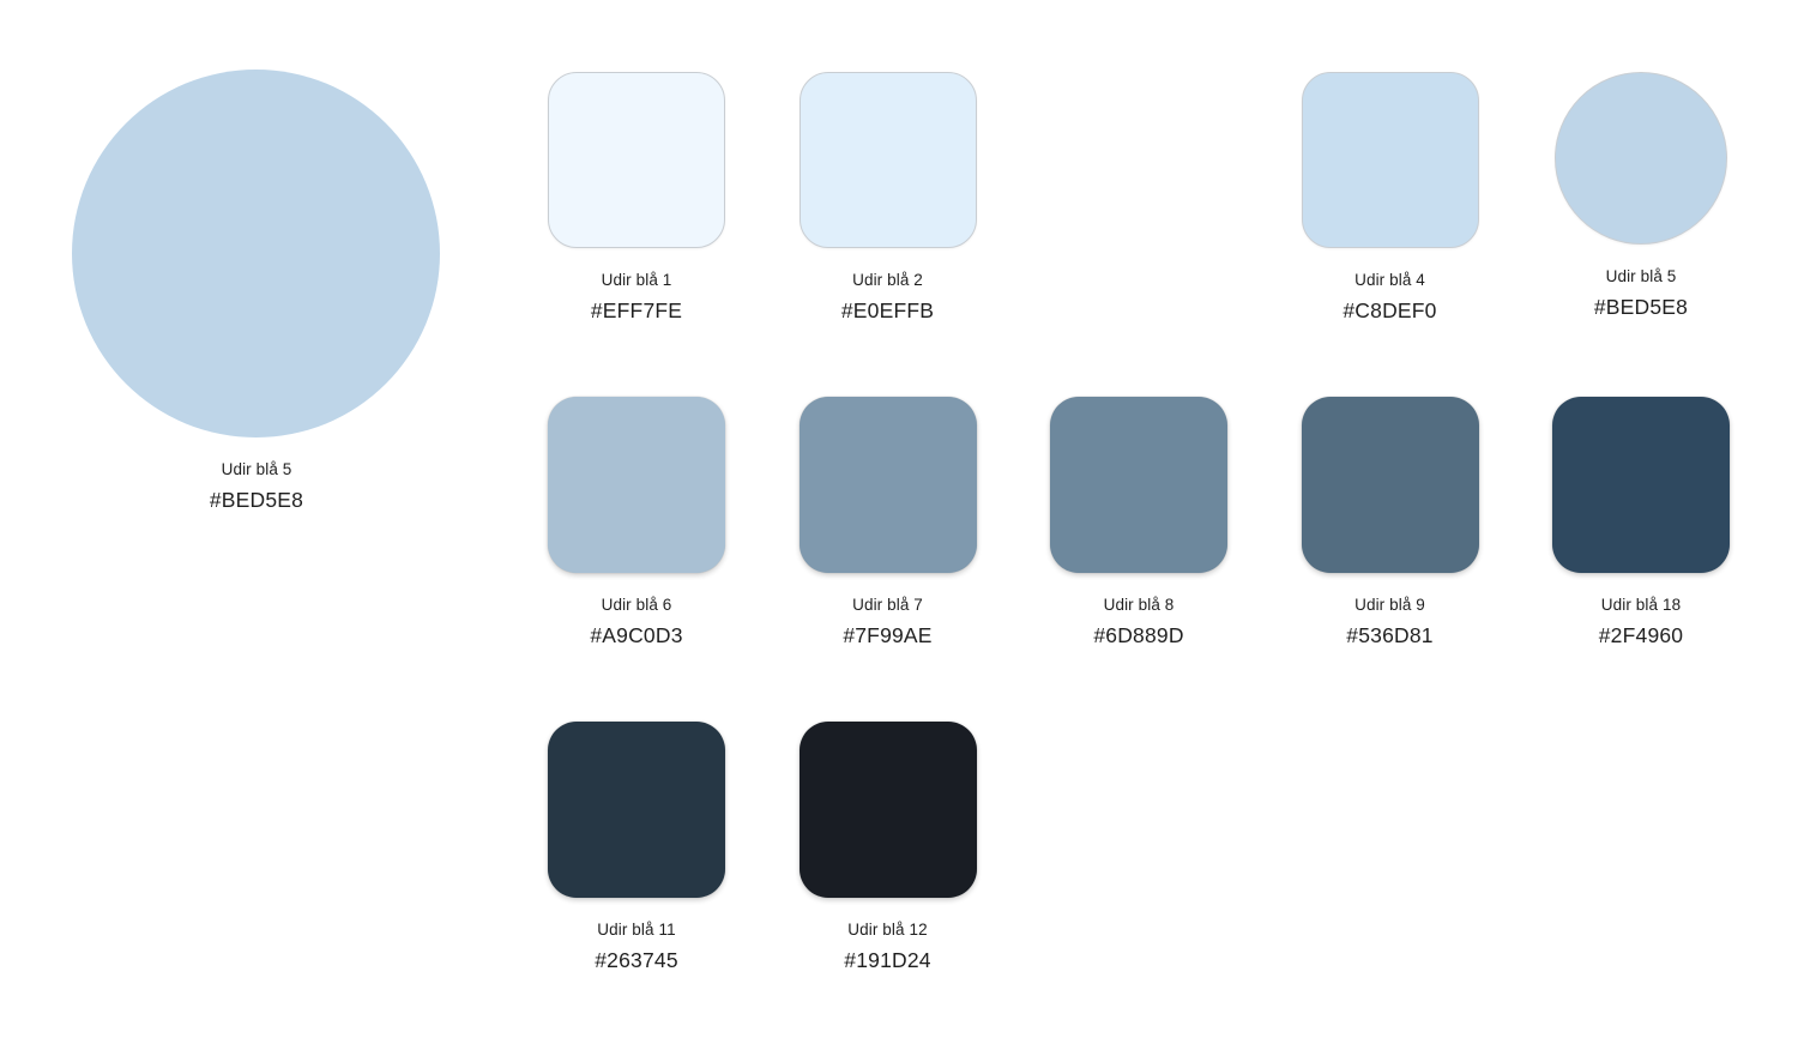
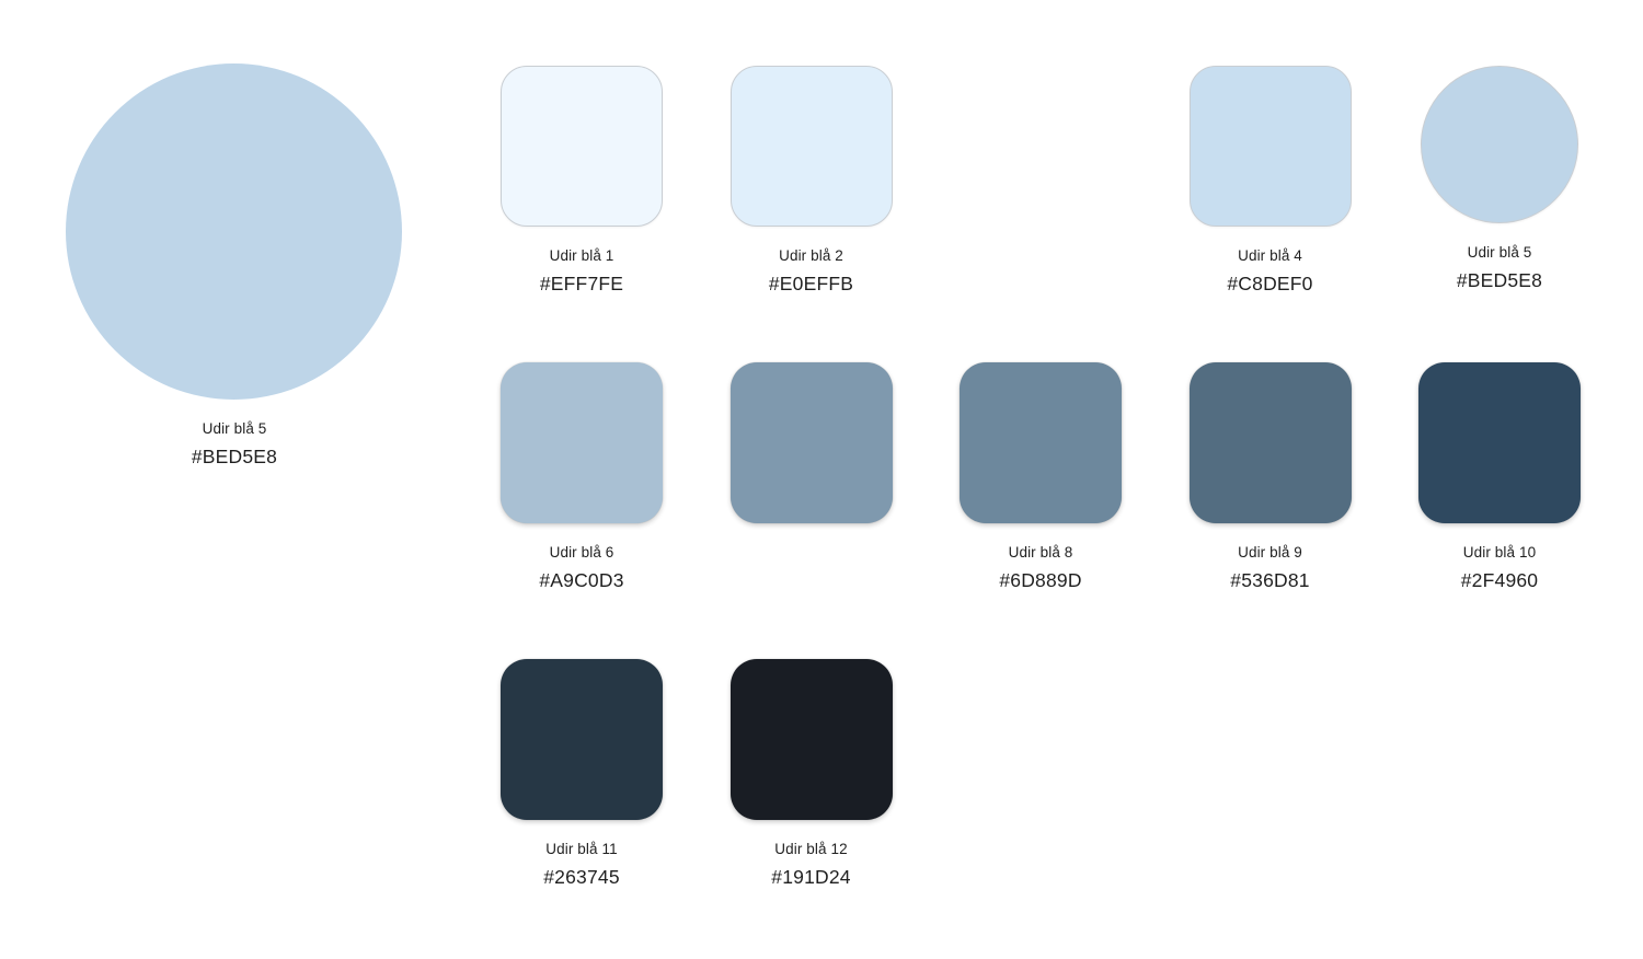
  Udir blå 5
  #BED5E8
  Udir blå 1
  #EFF7FE
  Udir blå 2
  #E0EFFB
  Udir blå 4
  #C8DEF0
  Udir blå 5
  #BED5E8
  Udir blå 6
  #A9C0D3
- Udir blå 7
- #7F99AE
  Udir blå 8
  #6D889D
  Udir blå 9
  #536D81
- Udir blå 18
+ Udir blå 10
  #2F4960
  Udir blå 11
  #263745
  Udir blå 12
  #191D24
